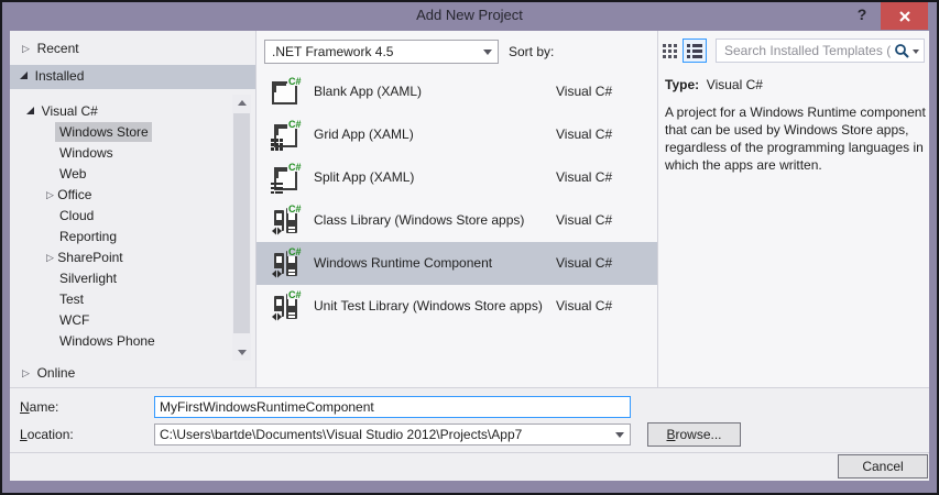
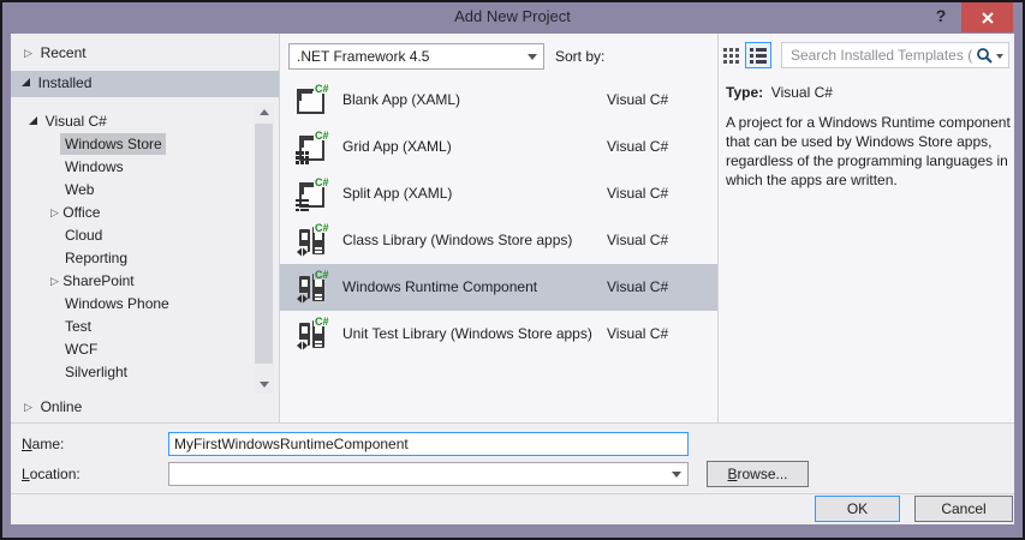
  Add New Project
  ?
  .NET Framework 4.5
  Sort by:
  Search Installed Templates (
  ▷ Recent
  Installed
  Visual C#
  Windows Store
  Windows
  Web
  ▷ Office
  Cloud
  Reporting
  ▷ SharePoint
- Silverlight
+ Windows Phone
  Test
  WCF
- Windows Phone
+ Silverlight
  ▷ Online
  C#
  Blank App (XAML)
  Visual C#
  C#
  Grid App (XAML)
  Visual C#
  C#
  Split App (XAML)
  Visual C#
  C#
  Class Library (Windows Store apps)
  Visual C#
  C#
  Windows Runtime Component
  Visual C#
  C#
  Unit Test Library (Windows Store apps)
  Visual C#
  Type: Visual C#
  A project for a Windows Runtime component that can be used by Windows Store apps, regardless of the programming languages in which the apps are written.
  Name:
  MyFirstWindowsRuntimeComponent
  Location:
- C:\Users\bartde\Documents\Visual Studio 2012\Projects\App7
  Browse...
+ OK
  Cancel
